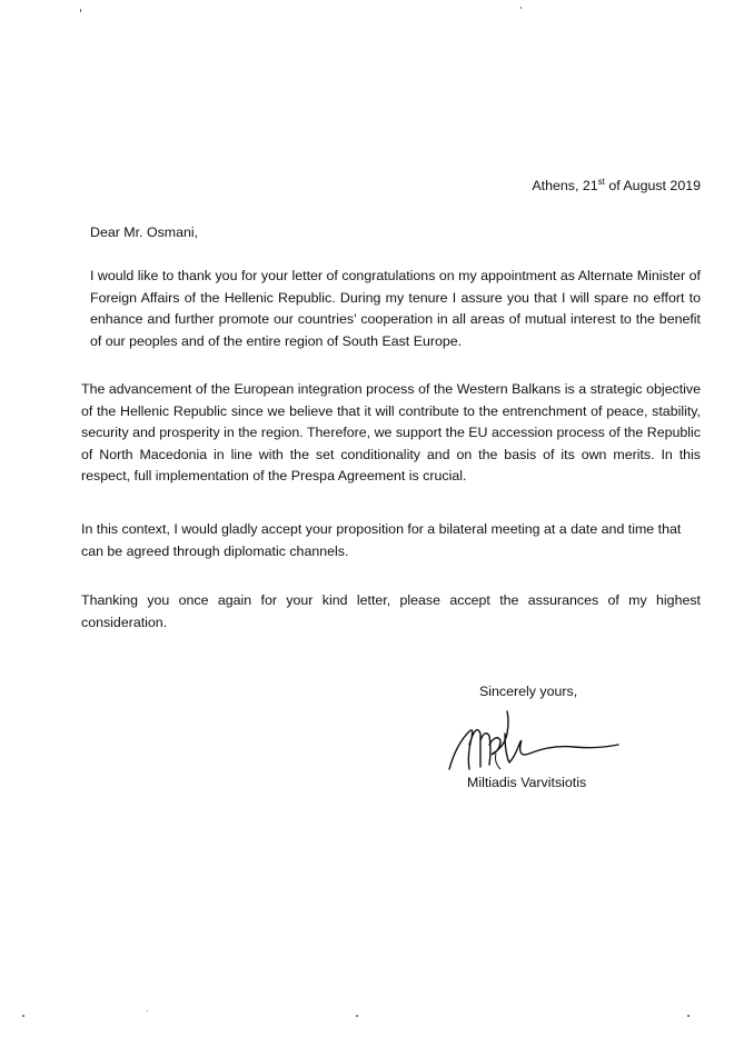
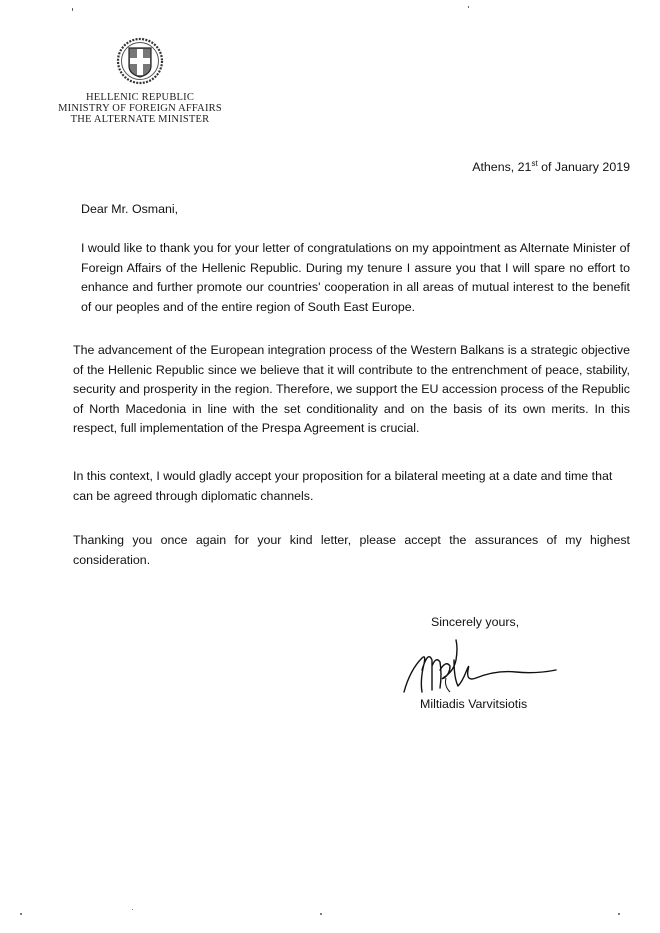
+ HELLENIC REPUBLIC
+ MINISTRY OF FOREIGN AFFAIRS
+ THE ALTERNATE MINISTER
- Athens, 21st of August 2019
+ Athens, 21st of January 2019
  Dear Mr. Osmani,
  I would like to thank you for your letter of congratulations on my appointment as Alternate Minister of Foreign Affairs of the Hellenic Republic. During my tenure I assure you that I will spare no effort to enhance and further promote our countries' cooperation in all areas of mutual interest to the benefit of our peoples and of the entire region of South East Europe.
  The advancement of the European integration process of the Western Balkans is a strategic objective of the Hellenic Republic since we believe that it will contribute to the entrenchment of peace, stability, security and prosperity in the region. Therefore, we support the EU accession process of the Republic of North Macedonia in line with the set conditionality and on the basis of its own merits. In this respect, full implementation of the Prespa Agreement is crucial.
  In this context, I would gladly accept your proposition for a bilateral meeting at a date and time that can be agreed through diplomatic channels.
  Thanking you once again for your kind letter, please accept the assurances of my highest consideration.
  Sincerely yours,
  Miltiadis Varvitsiotis
